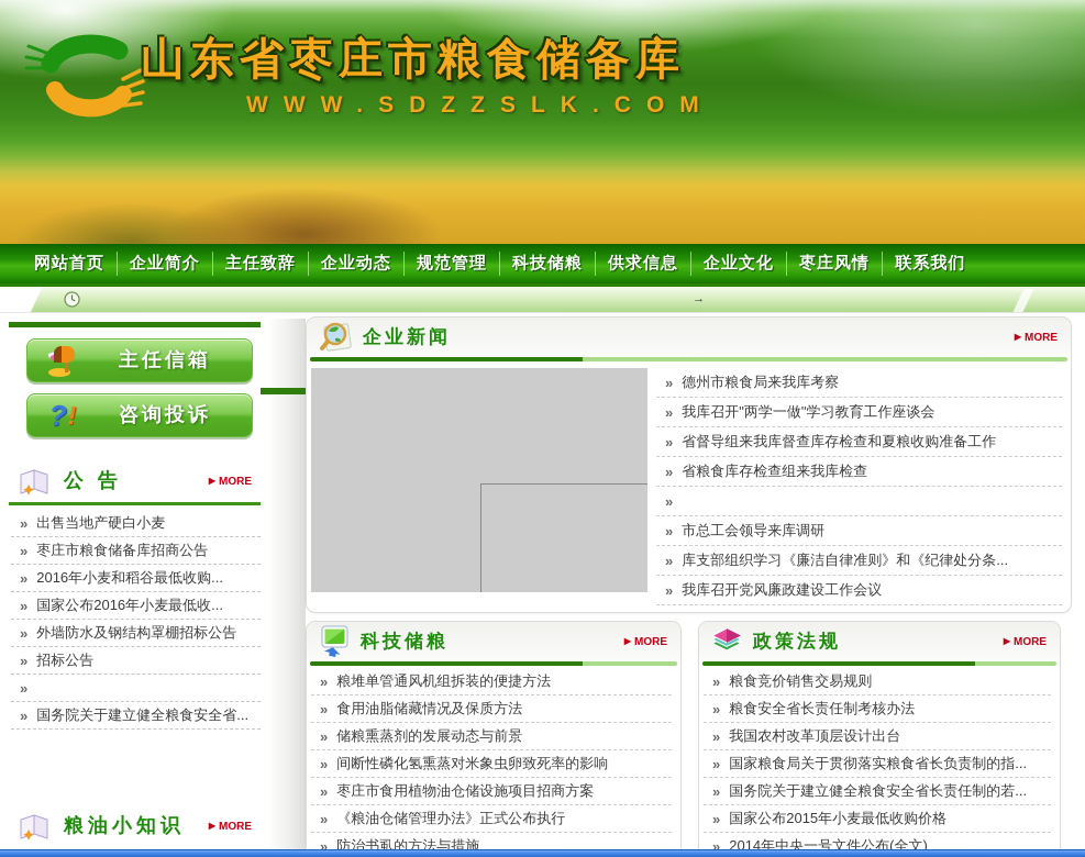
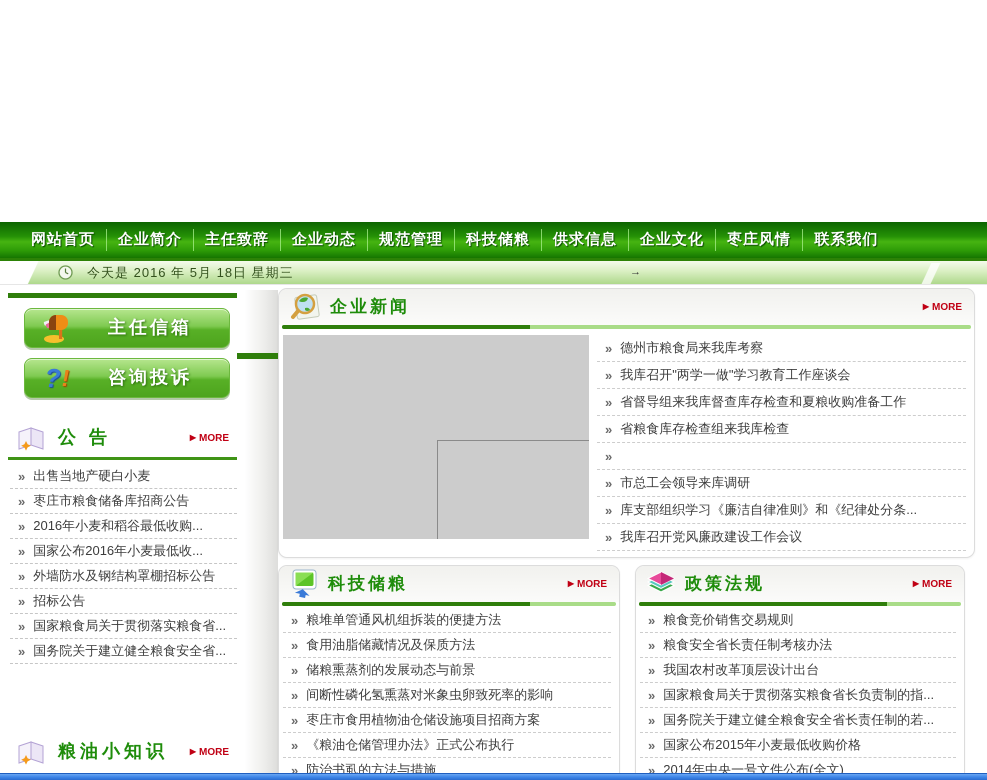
- 山东省枣庄市粮食储备库
- WWW.SDZZSLK.COM
  网站首页
  企业简介
  主任致辞
  企业动态
  规范管理
  科技储粮
  供求信息
  企业文化
  枣庄风情
  联系我们
+ 今天是 2016 年 5月 18日 星期三
  →
  主任信箱
  ?
  !
  咨询投诉
  公 告
  ▶
  MORE
  »
  出售当地产硬白小麦
  »
  枣庄市粮食储备库招商公告
  »
  2016年小麦和稻谷最低收购...
  »
  国家公布2016年小麦最低收...
  »
  外墙防水及钢结构罩棚招标公告
  »
  招标公告
  »
+ 国家粮食局关于贯彻落实粮食省...
  »
  国务院关于建立健全粮食安全省...
  粮油小知识
  ▶
  MORE
  企业新闻
  ▶
  MORE
  »
  德州市粮食局来我库考察
  »
  我库召开"两学一做"学习教育工作座谈会
  »
  省督导组来我库督查库存检查和夏粮收购准备工作
  »
  省粮食库存检查组来我库检查
  »
  »
  市总工会领导来库调研
  »
  库支部组织学习《廉洁自律准则》和《纪律处分条...
  »
  我库召开党风廉政建设工作会议
  科技储粮
  ▶
  MORE
  »
  粮堆单管通风机组拆装的便捷方法
  »
  食用油脂储藏情况及保质方法
  »
  储粮熏蒸剂的发展动态与前景
  »
  间断性磷化氢熏蒸对米象虫卵致死率的影响
  »
  枣庄市食用植物油仓储设施项目招商方案
  »
  《粮油仓储管理办法》正式公布执行
  »
  防治书虱的方法与措施
  政策法规
  ▶
  MORE
  »
  粮食竞价销售交易规则
  »
  粮食安全省长责任制考核办法
  »
  我国农村改革顶层设计出台
  »
  国家粮食局关于贯彻落实粮食省长负责制的指...
  »
  国务院关于建立健全粮食安全省长责任制的若...
  »
  国家公布2015年小麦最低收购价格
  »
  2014年中央一号文件公布(全文)
